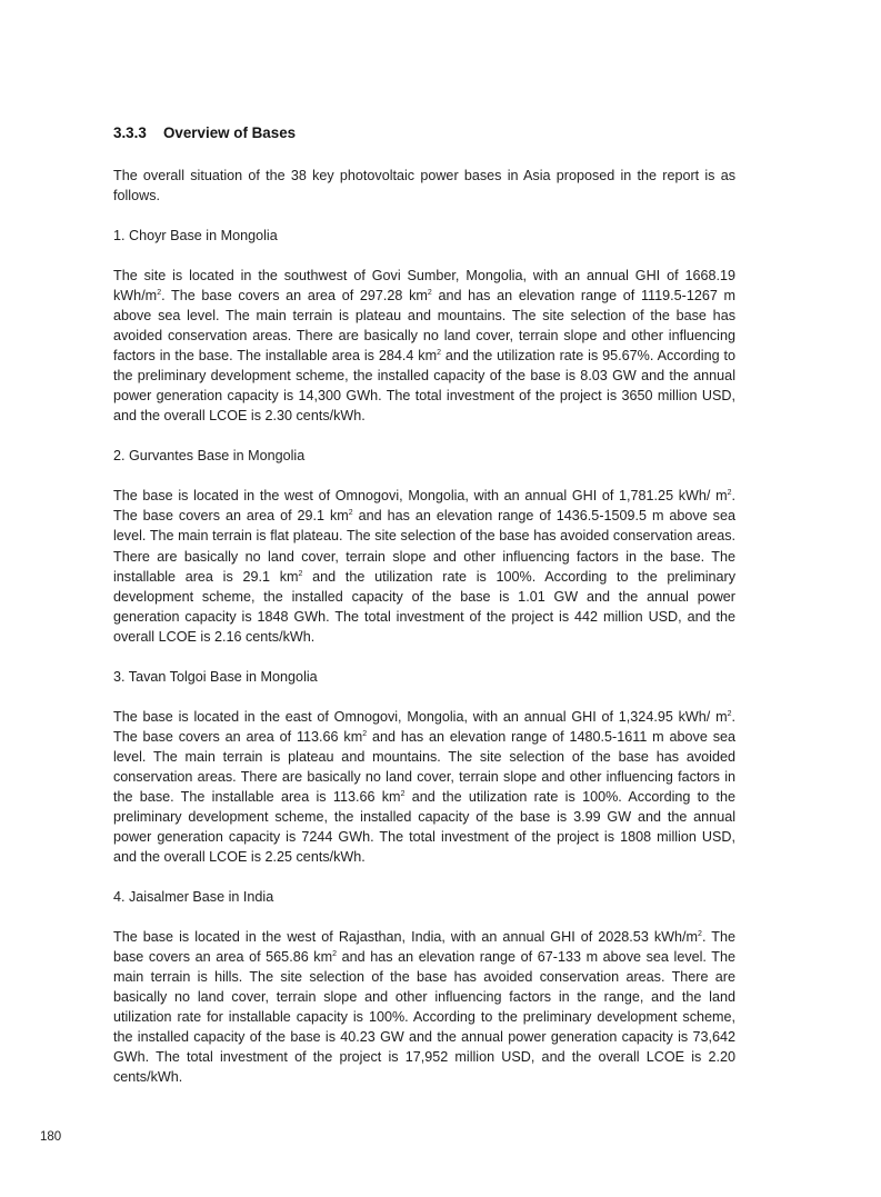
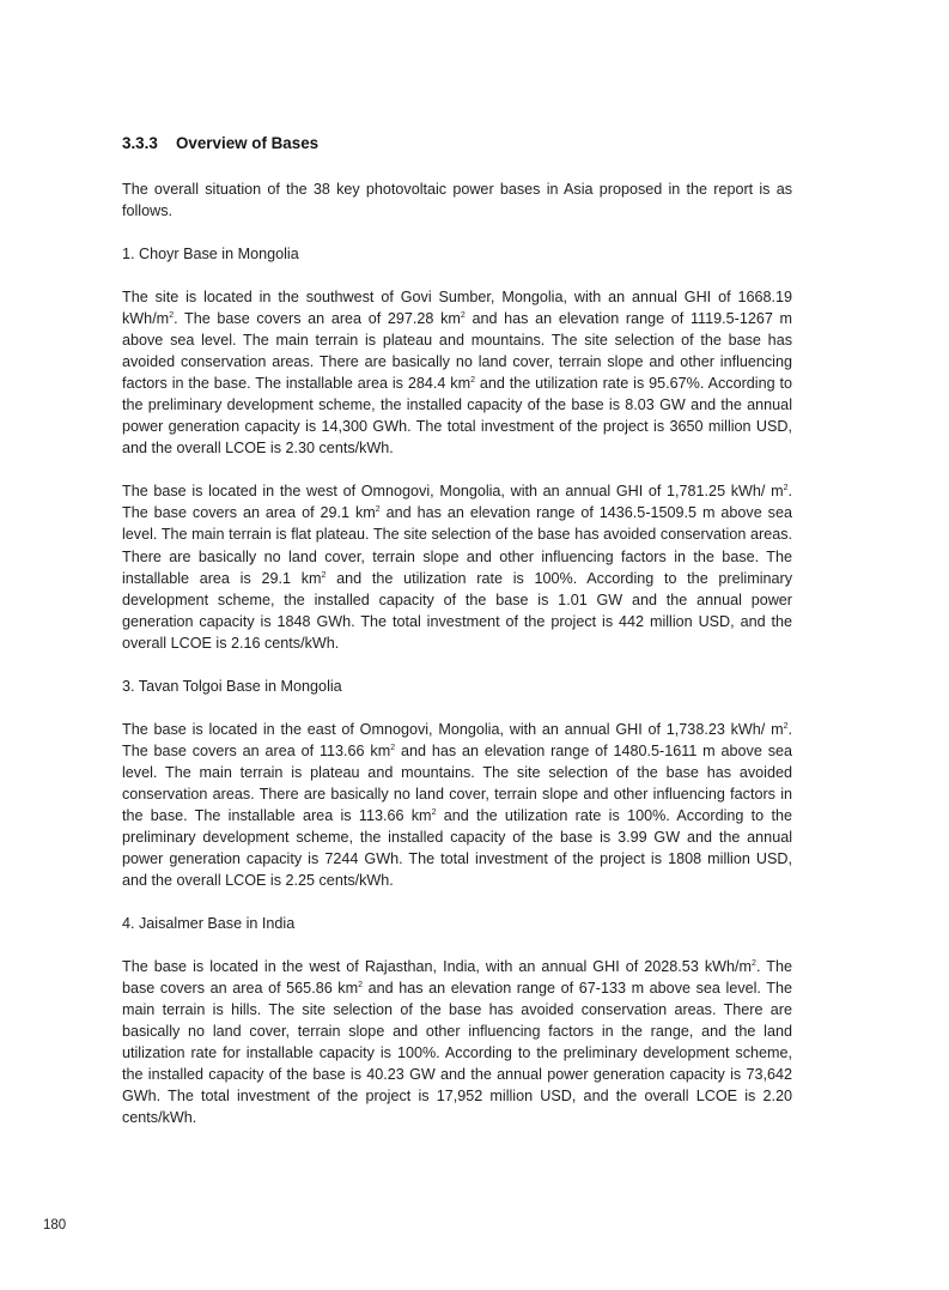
  3.3.3 Overview of Bases
  The overall situation of the 38 key photovoltaic power bases in Asia proposed in the report is as follows.
  1. Choyr Base in Mongolia
  The site is located in the southwest of Govi Sumber, Mongolia, with an annual GHI of 1668.19 kWh/m . The base covers an area of 297.28 km and has an elevation range of 1119.5-1267 m above sea level. The main terrain is plateau and mountains. The site selection of the base has avoided conservation areas. There are basically no land cover, terrain slope and other influencing factors in the base. The installable area is 284.4 km and the utilization rate is 95.67%. According to the preliminary development scheme, the installed capacity of the base is 8.03 GW and the annual power generation capacity is 14,300 GWh. The total investment of the project is 3650 million USD, and the overall LCOE is 2.30 cents/kWh.
- 2. Gurvantes Base in Mongolia
  The base is located in the west of Omnogovi, Mongolia, with an annual GHI of 1,781.25 kWh/ m . The base covers an area of 29.1 km and has an elevation range of 1436.5-1509.5 m above sea level. The main terrain is flat plateau. The site selection of the base has avoided conservation areas. There are basically no land cover, terrain slope and other influencing factors in the base. The installable area is 29.1 km and the utilization rate is 100%. According to the preliminary development scheme, the installed capacity of the base is 1.01 GW and the annual power generation capacity is 1848 GWh. The total investment of the project is 442 million USD, and the overall LCOE is 2.16 cents/kWh.
  3. Tavan Tolgoi Base in Mongolia
- The base is located in the east of Omnogovi, Mongolia, with an annual GHI of 1,324.95 kWh/ m . The base covers an area of 113.66 km and has an elevation range of 1480.5-1611 m above sea level. The main terrain is plateau and mountains. The site selection of the base has avoided conservation areas. There are basically no land cover, terrain slope and other influencing factors in the base. The installable area is 113.66 km and the utilization rate is 100%. According to the preliminary development scheme, the installed capacity of the base is 3.99 GW and the annual power generation capacity is 7244 GWh. The total investment of the project is 1808 million USD, and the overall LCOE is 2.25 cents/kWh.
+ The base is located in the east of Omnogovi, Mongolia, with an annual GHI of 1,738.23 kWh/ m . The base covers an area of 113.66 km and has an elevation range of 1480.5-1611 m above sea level. The main terrain is plateau and mountains. The site selection of the base has avoided conservation areas. There are basically no land cover, terrain slope and other influencing factors in the base. The installable area is 113.66 km and the utilization rate is 100%. According to the preliminary development scheme, the installed capacity of the base is 3.99 GW and the annual power generation capacity is 7244 GWh. The total investment of the project is 1808 million USD, and the overall LCOE is 2.25 cents/kWh.
  4. Jaisalmer Base in India
  The base is located in the west of Rajasthan, India, with an annual GHI of 2028.53 kWh/m . The base covers an area of 565.86 km and has an elevation range of 67-133 m above sea level. The main terrain is hills. The site selection of the base has avoided conservation areas. There are basically no land cover, terrain slope and other influencing factors in the range, and the land utilization rate for installable capacity is 100%. According to the preliminary development scheme, the installed capacity of the base is 40.23 GW and the annual power generation capacity is 73,642 GWh. The total investment of the project is 17,952 million USD, and the overall LCOE is 2.20 cents/kWh.
  180
